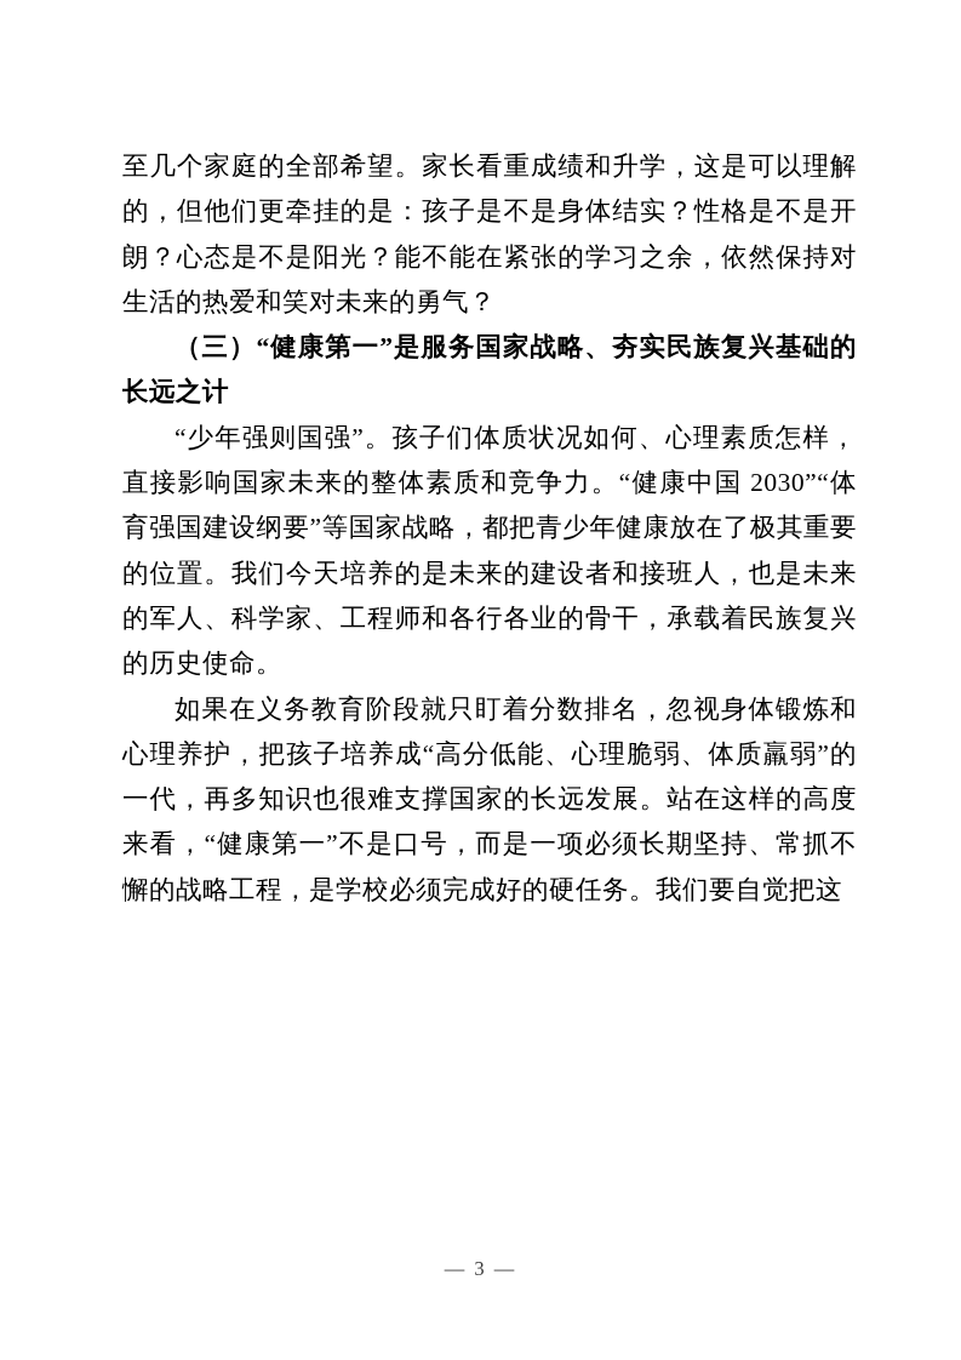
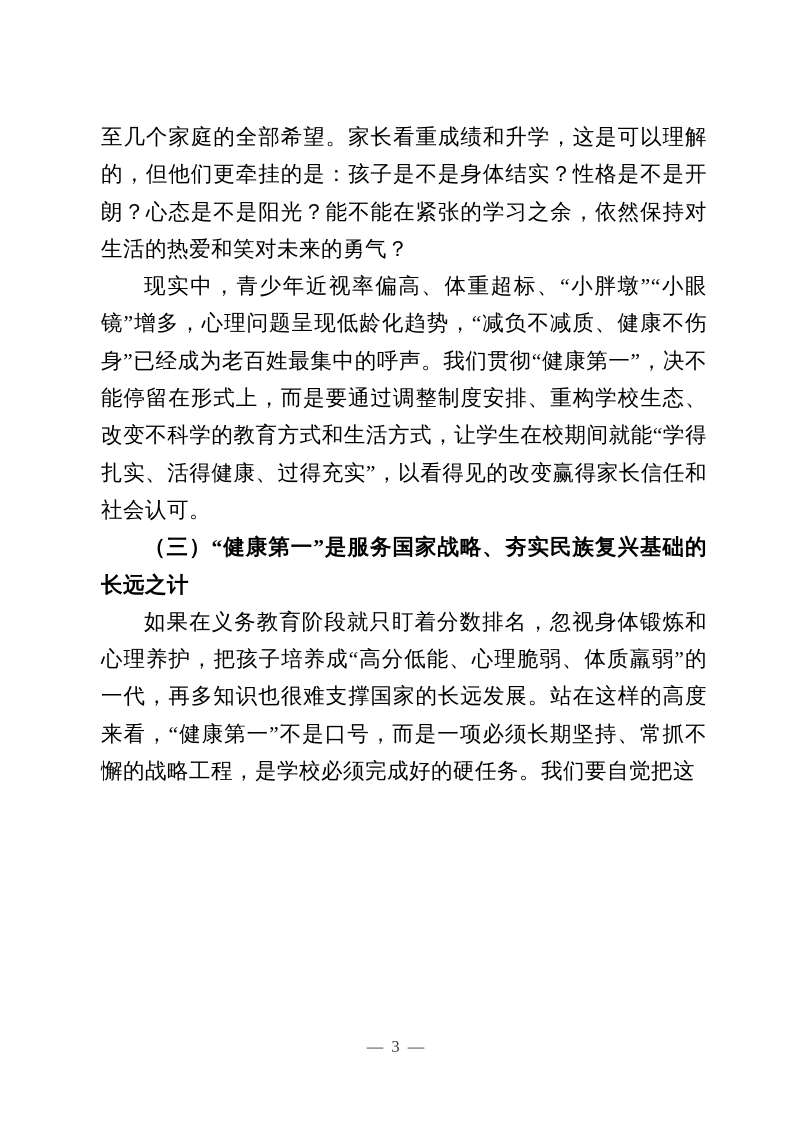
  至几个家庭的全部希望。家长看重成绩和升学，这是可以理解的，但他们更牵挂的是：孩子是不是身体结实？性格是不是开朗？心态是不是阳光？能不能在紧张的学习之余，依然保持对生活的热爱和笑对未来的勇气？
+ 现实中，青少年近视率偏高、体重超标、“小胖墩”“小眼镜”增多，心理问题呈现低龄化趋势，“减负不减质、健康不伤身”已经成为老百姓最集中的呼声。我们贯彻“健康第一”，决不能停留在形式上，而是要通过调整制度安排、重构学校生态、改变不科学的教育方式和生活方式，让学生在校期间就能“学得扎实、活得健康、过得充实”，以看得见的改变赢得家长信任和社会认可。
  （三）“健康第一”是服务国家战略、夯实民族复兴基础的长远之计
- “少年强则国强”。孩子们体质状况如何、心理素质怎样，直接影响国家未来的整体素质和竞争力。“健康中国 2030”“体育强国建设纲要”等国家战略，都把青少年健康放在了极其重要的位置。我们今天培养的是未来的建设者和接班人，也是未来的军人、科学家、工程师和各行各业的骨干，承载着民族复兴的历史使命。
  如果在义务教育阶段就只盯着分数排名，忽视身体锻炼和心理养护，把孩子培养成“高分低能、心理脆弱、体质羸弱”的一代，再多知识也很难支撑国家的长远发展。站在这样的高度来看，“健康第一”不是口号，而是一项必须长期坚持、常抓不懈的战略工程，是学校必须完成好的硬任务。我们要自觉把这
  — 3 —
